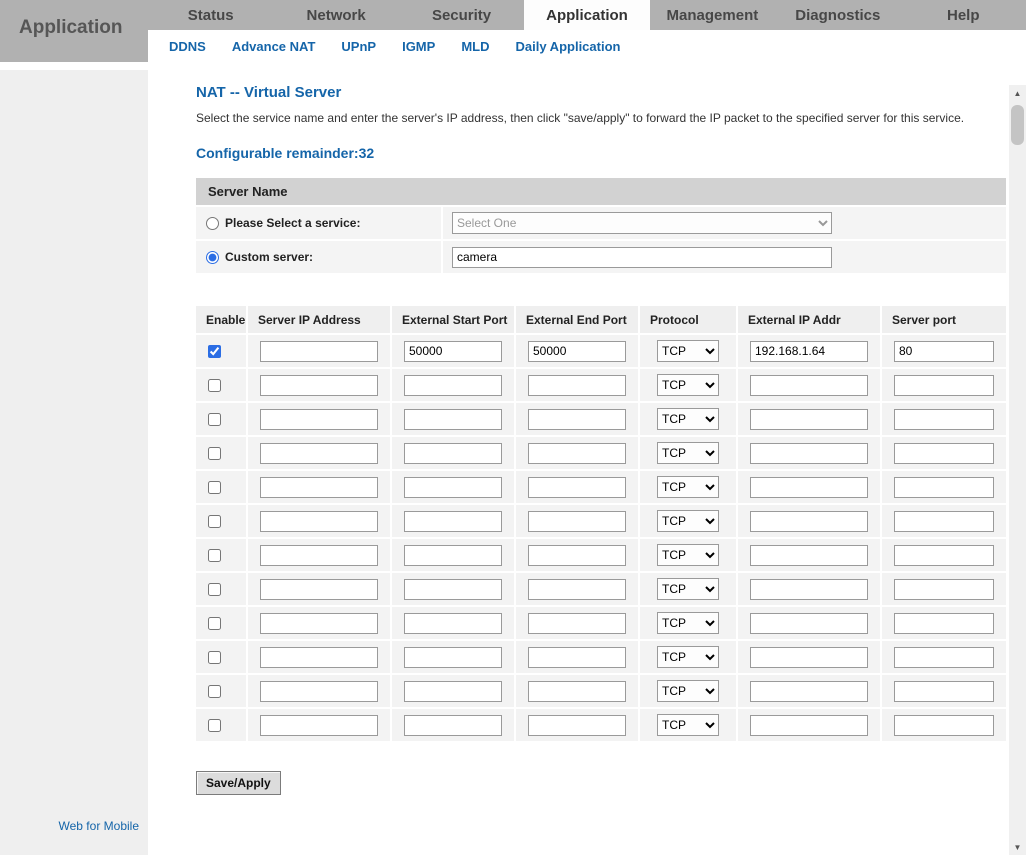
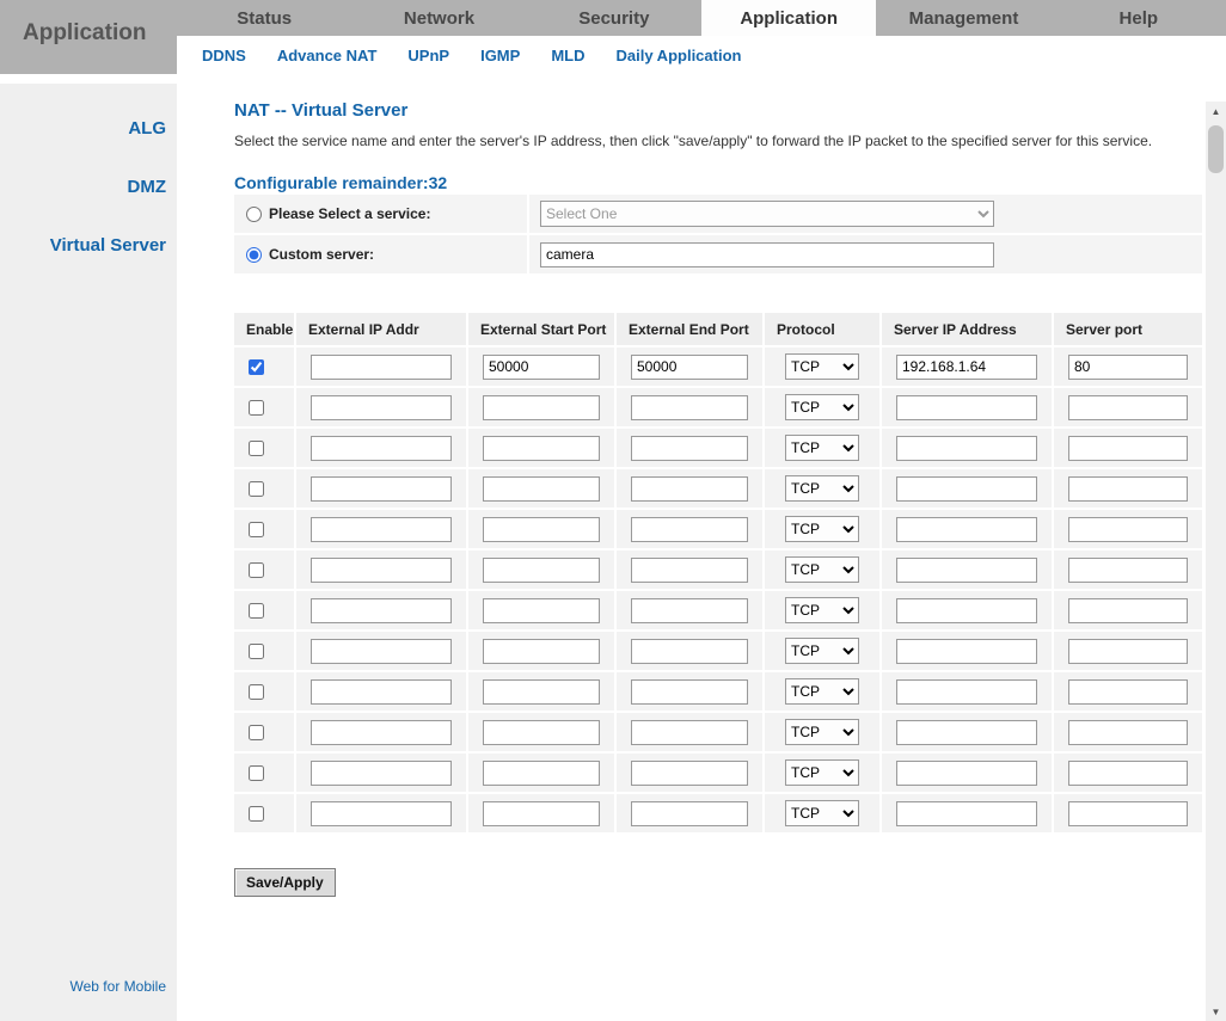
  Application
  Status
  Network
  Security
  Application
  Management
- Diagnostics
  Help
  DDNS
  Advance NAT
  UPnP
  IGMP
  MLD
  Daily Application
+ ALG
+ DMZ
+ Virtual Server
  Web for Mobile
  NAT -- Virtual Server
  Select the service name and enter the server's IP address, then click "save/apply" to forward the IP packet to the specified server for this service.
  Configurable remainder:32
- Server Name
  Please Select a service:
  Select One
  Custom server:
  camera
  Enable
- Server IP Address
+ External IP Addr
  External Start Port
  External End Port
  Protocol
- External IP Addr
+ Server IP Address
  Server port
  50000
  50000
  TCP
  192.168.1.64
  80
  TCP
  TCP
  TCP
  TCP
  TCP
  TCP
  TCP
  TCP
  TCP
  TCP
  TCP
  Save/Apply
  ▲
  ▼
